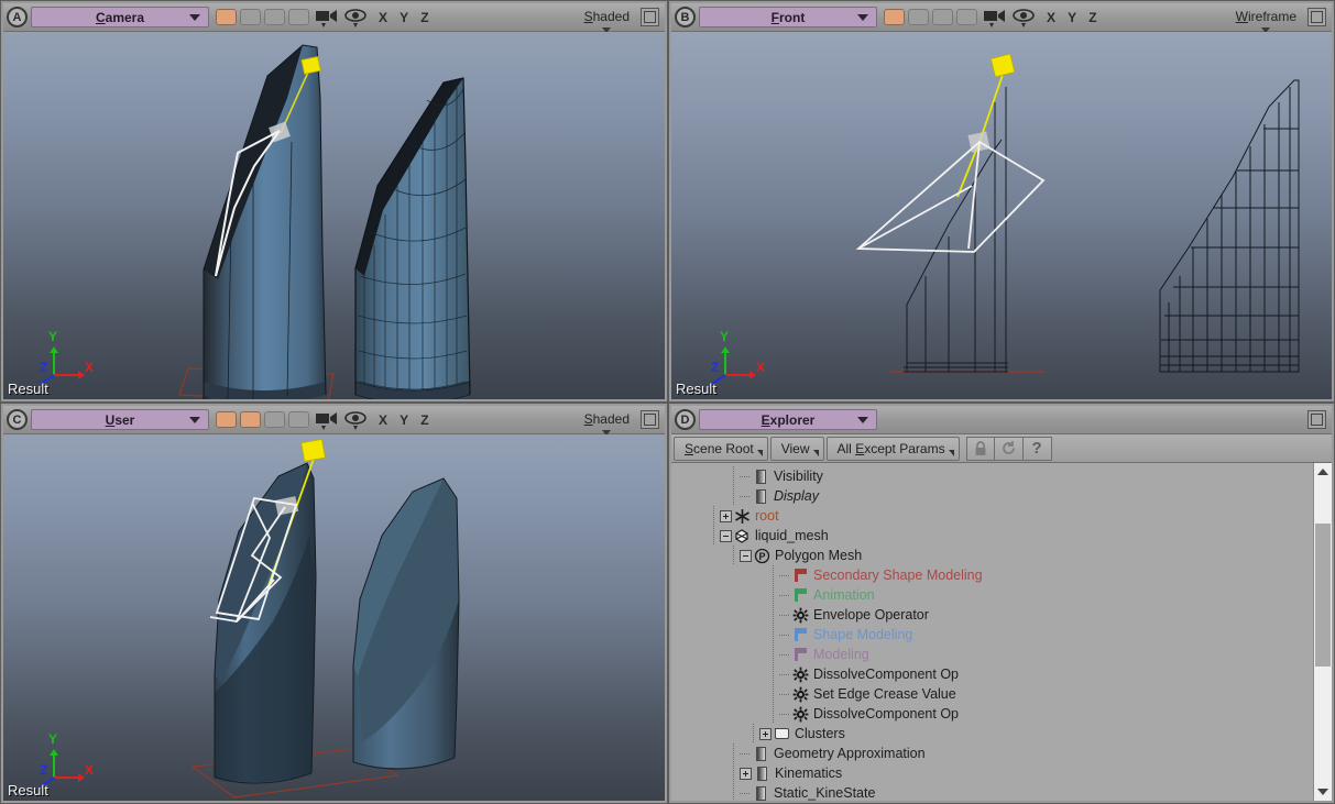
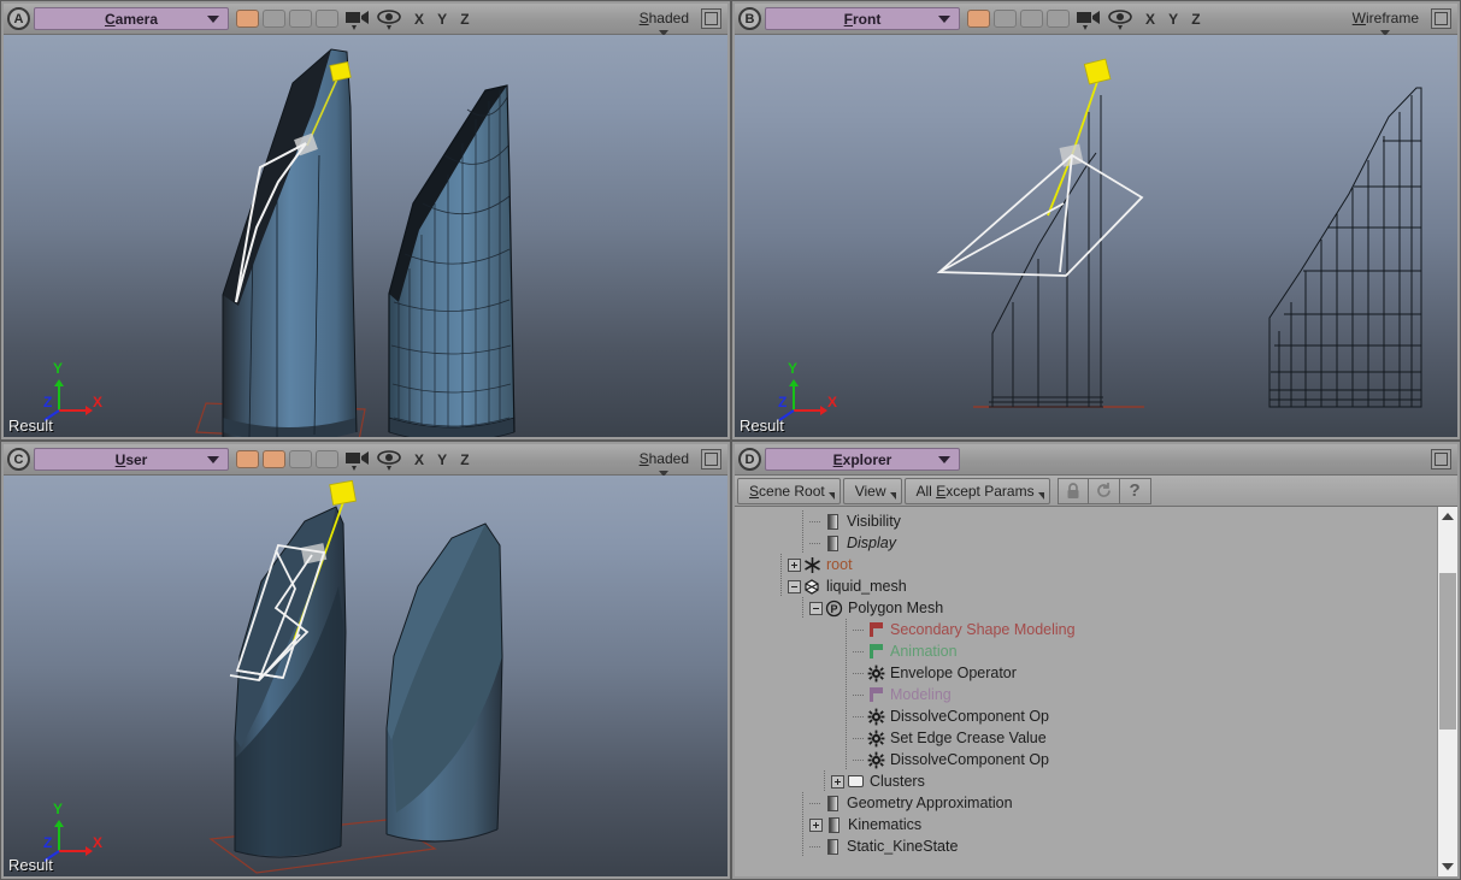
  A
  Camera
  X Y Z
  Shaded
  Y
  X
  Z
  Result
  B
  Front
  X Y Z
  Wireframe
  Y
  X
  Z
  Result
  C
  User
  X Y Z
  Shaded
  Y
  X
  Z
  Result
  D
  Explorer
  Scene Root
  View
  All Except Params
  ?
  Visibility
  Display
  root
  liquid_mesh
  P
  Polygon Mesh
  Secondary Shape Modeling
  Animation
  Envelope Operator
- Shape Modeling
  Modeling
  DissolveComponent Op
  Set Edge Crease Value
  DissolveComponent Op
  Clusters
  Geometry Approximation
  Kinematics
  Static_KineState
